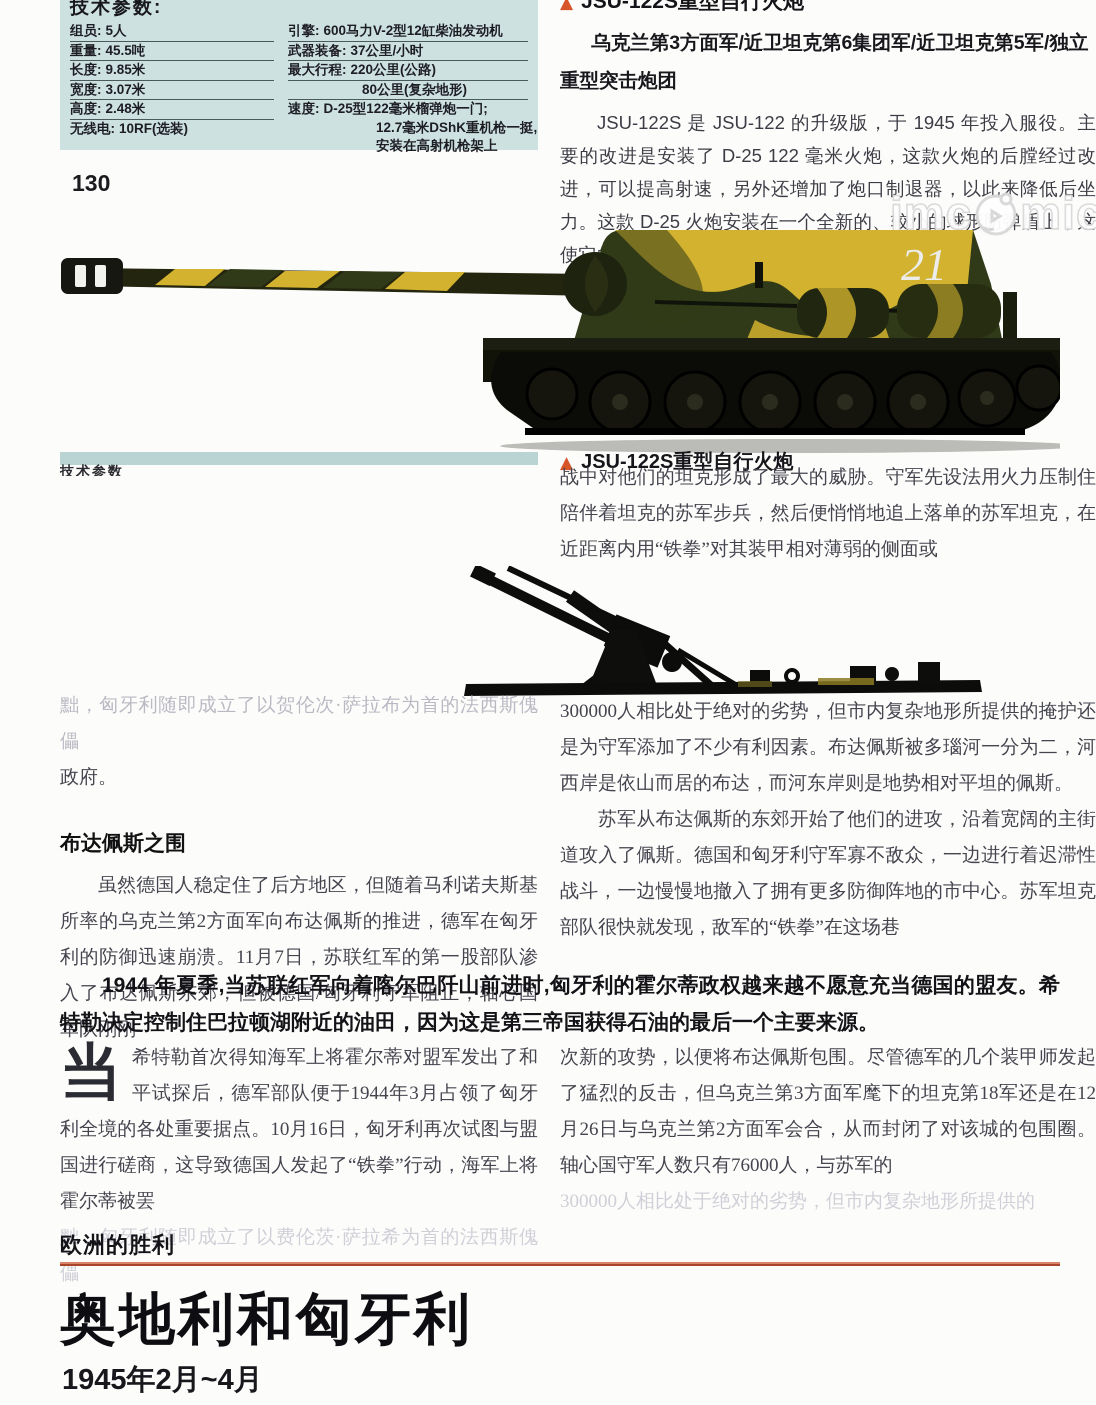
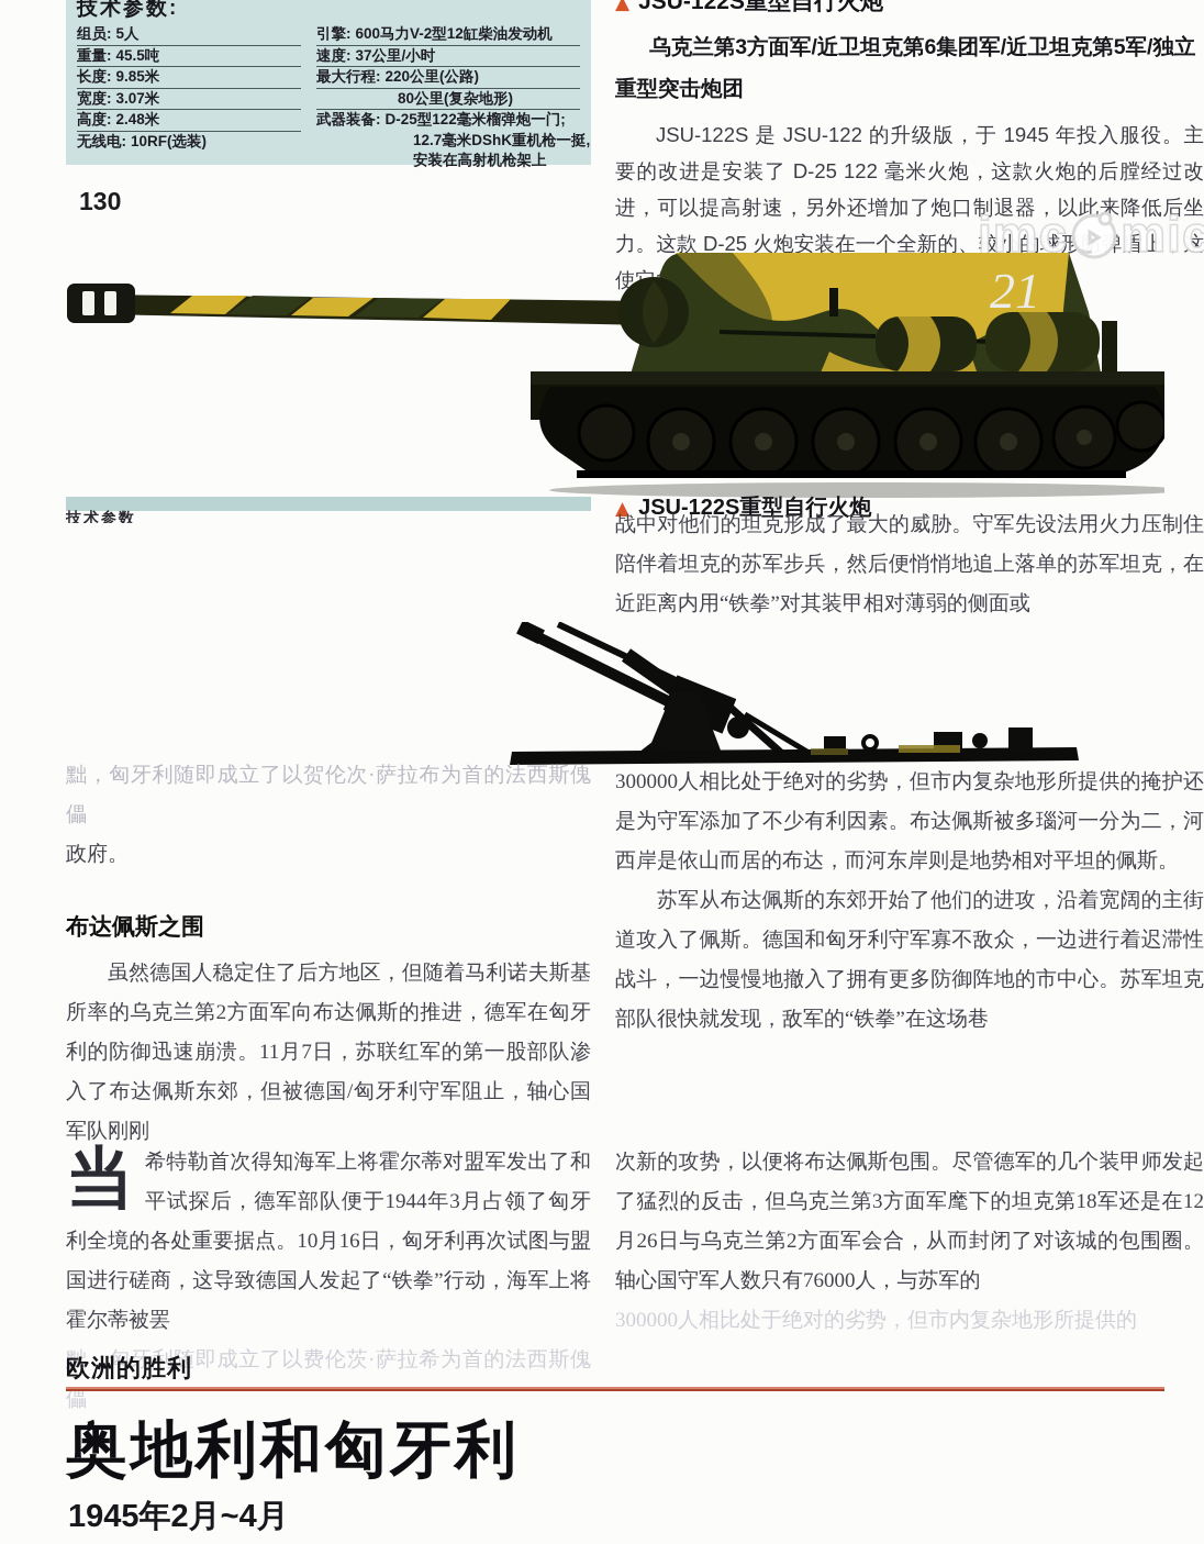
  技术参数:
  组员: 5人
  重量: 45.5吨
  长度: 9.85米
  宽度: 3.07米
  高度: 2.48米
  无线电: 10RF(选装)
  引擎: 600马力V-2型12缸柴油发动机
- 武器装备: 37公里/小时
+ 速度: 37公里/小时
  最大行程: 220公里(公路)
  80公里(复杂地形)
- 速度: D-25型122毫米榴弹炮一门;
+ 武器装备: D-25型122毫米榴弹炮一门;
  12.7毫米DShK重机枪一挺,
  安装在高射机枪架上
  ▲ JSU-122S重型自行火炮
  乌克兰第3方面军/近卫坦克第6集团军/近卫坦克第5军/独立重型突击炮团
  JSU-122S 是 JSU-122 的升级版，于 1945 年投入服役。主要的改进是安装了 D-25 122 毫米火炮，这款火炮的后膛经过改进，可以提高射速，另外还增加了炮口制退器，以此来降低后坐力。这款 D-25 火炮安装在一个全新的、较小的球形盾上，这使
  130
  jmc
  mic
  21
  技术参数
  ▲ JSU-122S重型自行火炮
  战中对他们的坦克形成了最大的威胁。守军先设法用火力压制住陪伴着坦克的苏军步兵，然后便悄悄地追上落单的苏军坦克，在近距离内用“铁拳”对其装甲相对薄弱的侧面或
  黜，匈牙利随即成立了以贺伦次·萨拉布为首的法西斯傀儡
  政府。
  布达佩斯之围
  虽然德国人稳定住了后方地区，但随着马利诺夫斯基所率的乌克兰第2方面军向布达佩斯的推进，德军在匈牙利的防御迅速崩溃。11月7日，苏联红军的第一股部队渗入了布达佩斯东郊，但被德国/匈牙利守军阻止，轴心国军队刚刚
  300000人相比处于绝对的劣势，但市内复杂地形所提供的掩护还是为守军添加了不少有利因素。布达佩斯被多瑙河一分为二，河西岸是依山而居的布达，而河东岸则是地势相对平坦的佩斯。
  苏军从布达佩斯的东郊开始了他们的进攻，沿着宽阔的主街道攻入了佩斯。德国和匈牙利守军寡不敌众，一边进行着迟滞性战斗，一边慢慢地撤入了拥有更多防御阵地的市中心。苏军坦克部队很快就发现，敌军的“铁拳”在这场巷
- 1944 年夏季,当苏联红军向着喀尔巴阡山前进时,匈牙利的霍尔蒂政权越来越不愿意充当德国的盟友。希特勒决定控制住巴拉顿湖附近的油田，因为这是第三帝国获得石油的最后一个主要来源。
  当
  希特勒首次得知海军上将霍尔蒂对盟军发出了和平试探后，德军部队便于1944年3月占领了匈牙利全境的各处重要据点。10月16日，匈牙利再次试图与盟国进行磋商，这导致德国人发起了“铁拳”行动，海军上将霍尔蒂被罢
  黜，匈牙利随即成立了以费伦茨·萨拉希为首的法西斯傀儡
  次新的攻势，以便将布达佩斯包围。尽管德军的几个装甲师发起了猛烈的反击，但乌克兰第3方面军麾下的坦克第18军还是在12月26日与乌克兰第2方面军会合，从而封闭了对该城的包围圈。轴心国守军人数只有76000人，与苏军的
  300000人相比处于绝对的劣势，但市内复杂地形所提供的
  欧洲的胜利
  奥地利和匈牙利
  1945年2月~4月
